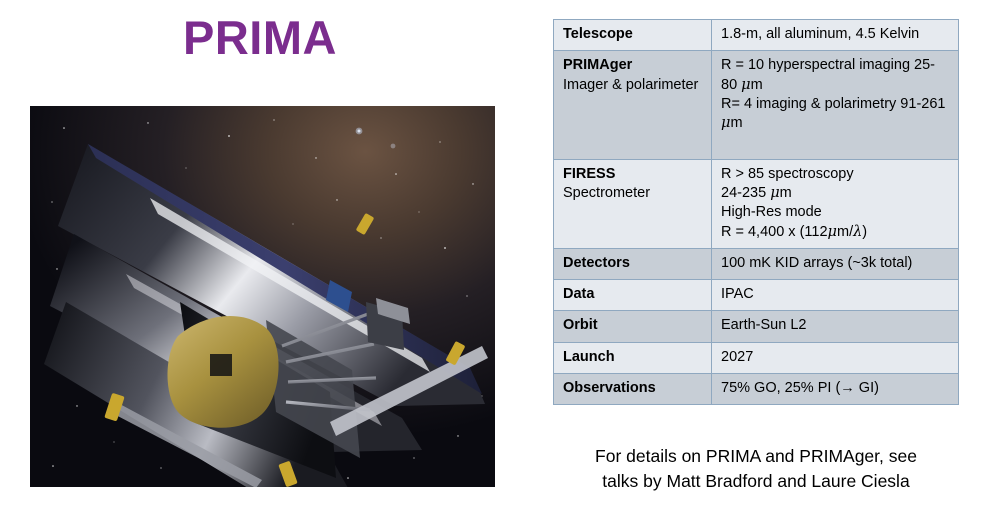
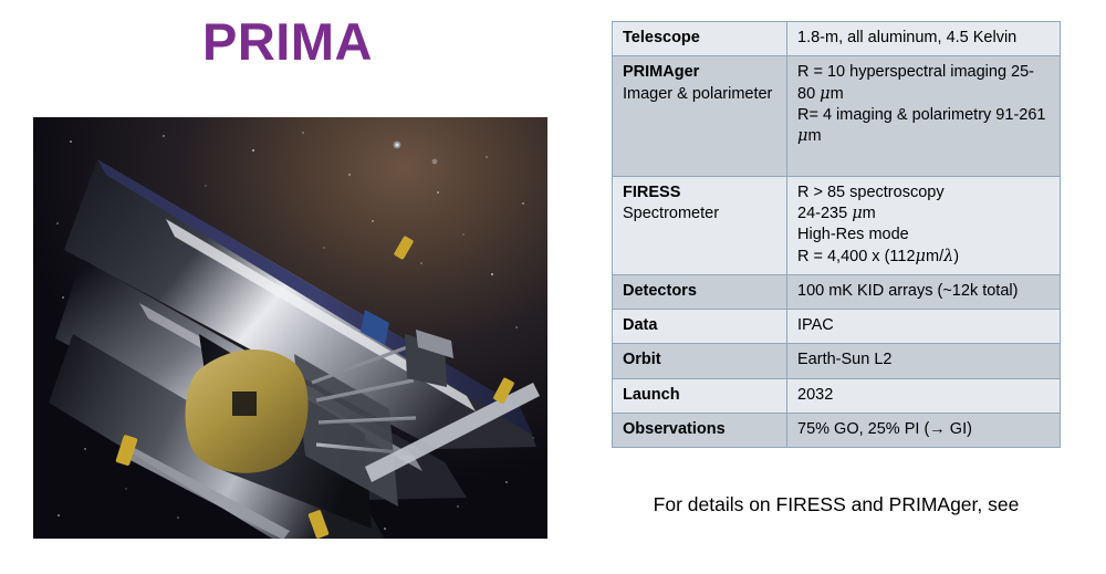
  PRIMA
  Telescope	1.8-m, all aluminum, 4.5 Kelvin
  PRIMAger Imager & polarimeter	R = 10 hyperspectral imaging 25-80 μm R= 4 imaging & polarimetry 91-261 μm
  FIRESS Spectrometer	R > 85 spectroscopy 24-235 μm High-Res mode R = 4,400 x (112μm/λ)
- Detectors	100 mK KID arrays (~3k total)
+ Detectors	100 mK KID arrays (~12k total)
  Data	IPAC
  Orbit	Earth-Sun L2
- Launch	2027
+ Launch	2032
  Observations	75% GO, 25% PI (→ GI)
- For details on PRIMA and PRIMAger, see
+ For details on FIRESS and PRIMAger, see
- talks by Matt Bradford and Laure Ciesla
